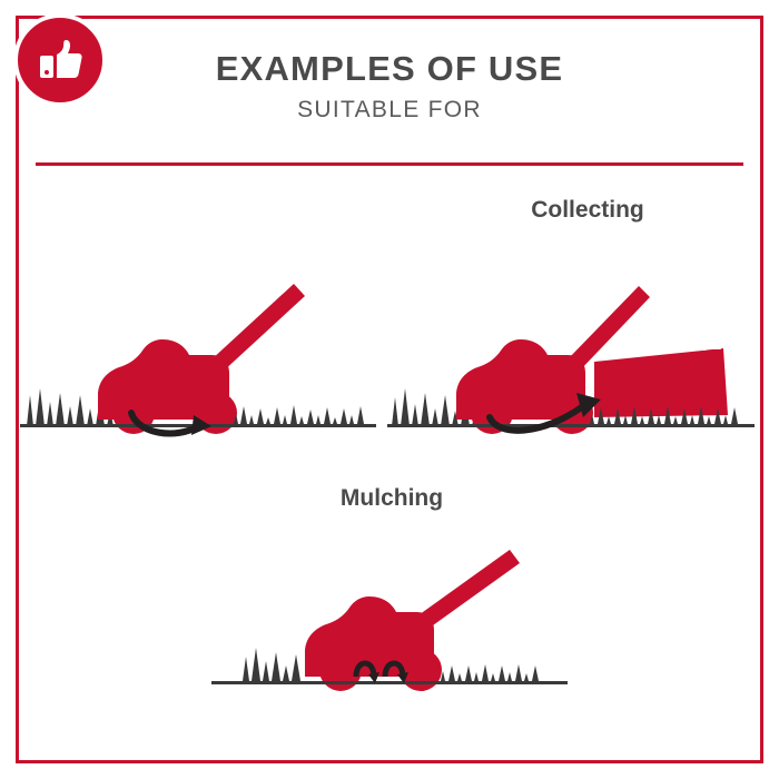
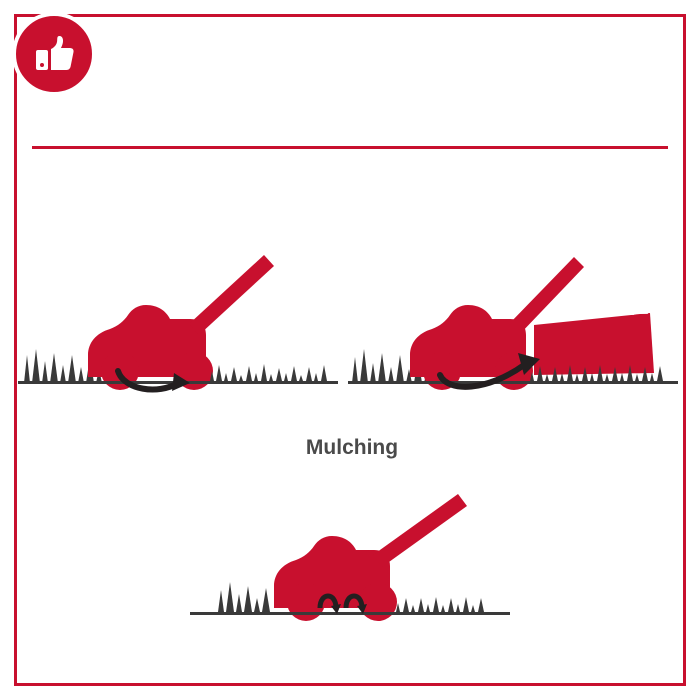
- EXAMPLES OF USE
- SUITABLE FOR
- Collecting
  Mulching
